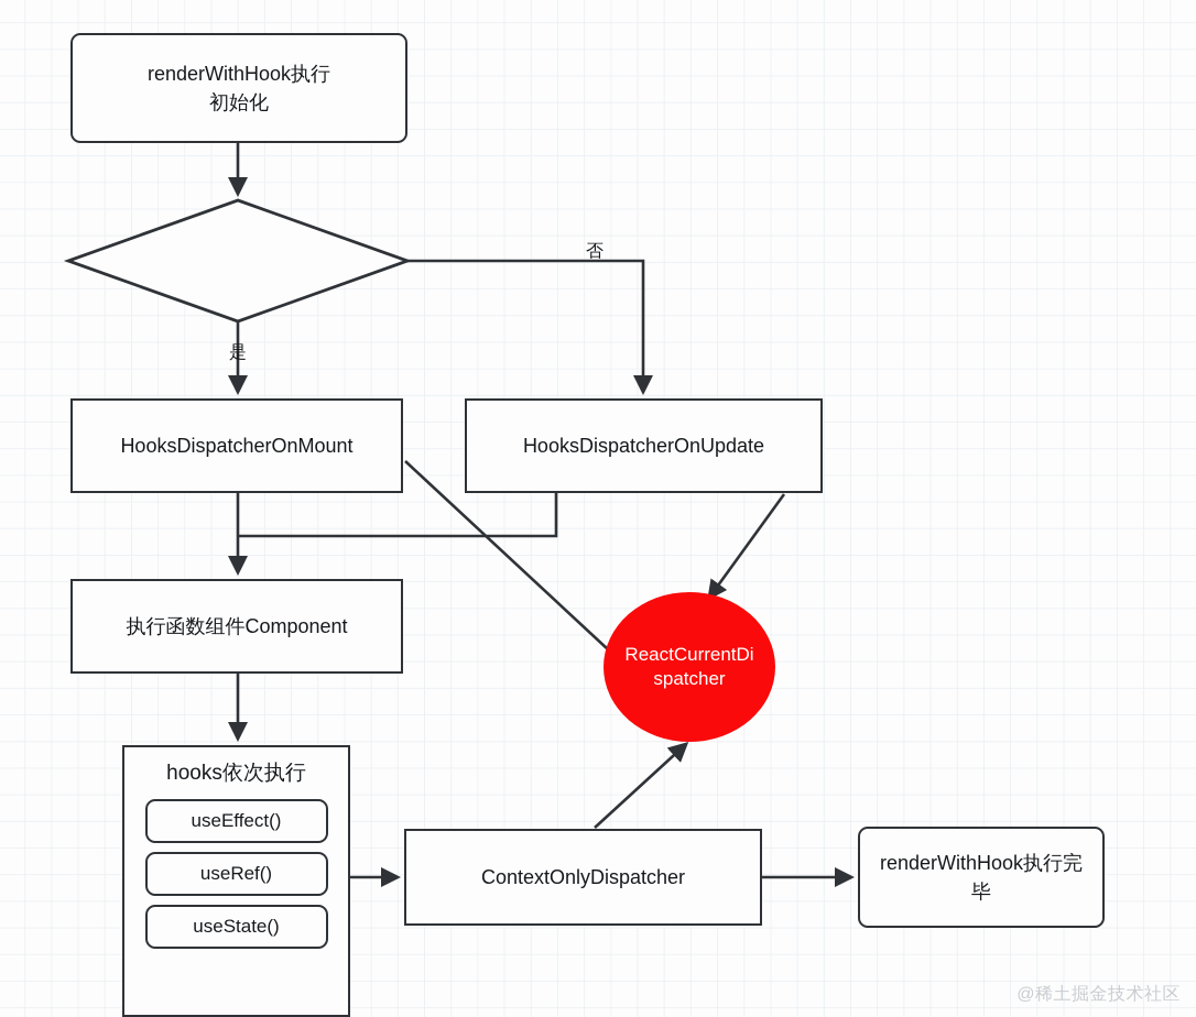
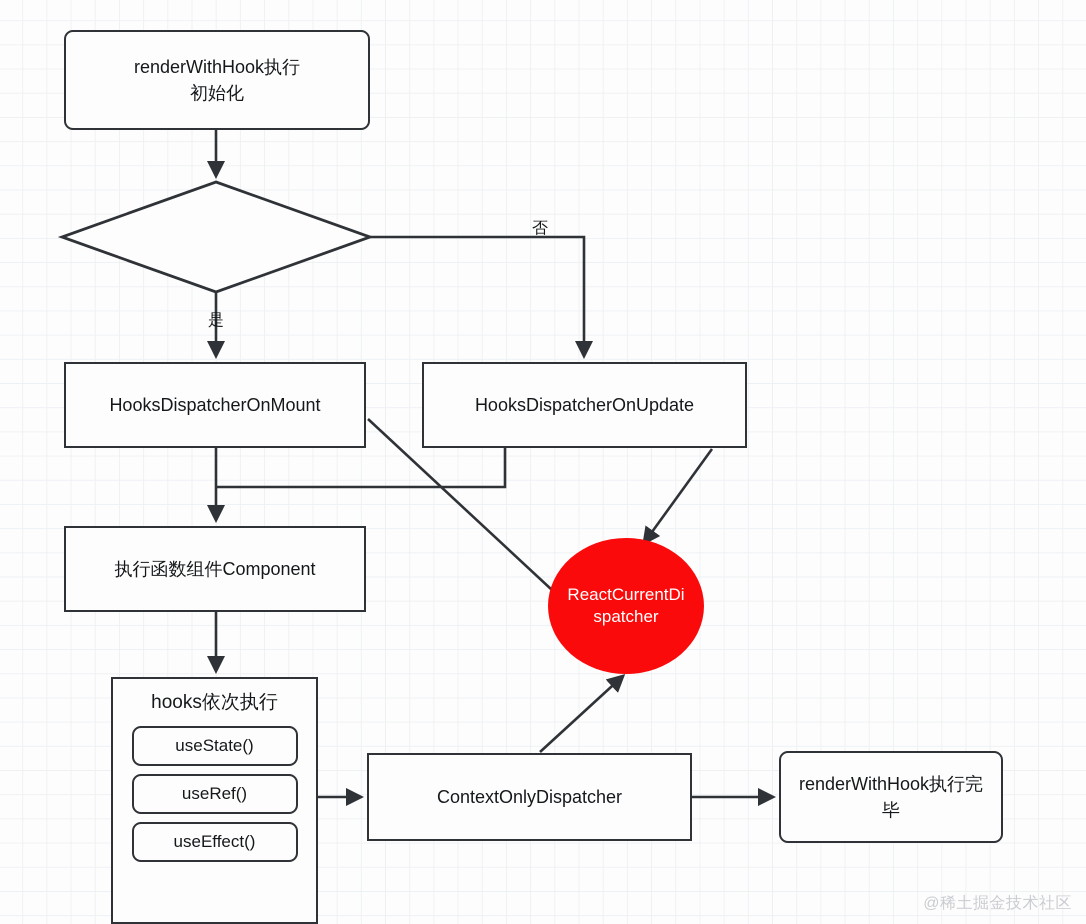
  renderWithHook执行
  初始化
  是
  否
  HooksDispatcherOnMount
  HooksDispatcherOnUpdate
  执行函数组件Component
  ReactCurrentDi
  spatcher
  hooks依次执行
- useEffect()
+ useState()
  useRef()
- useState()
+ useEffect()
  ContextOnlyDispatcher
  renderWithHook执行完
  毕
  @稀土掘金技术社区
